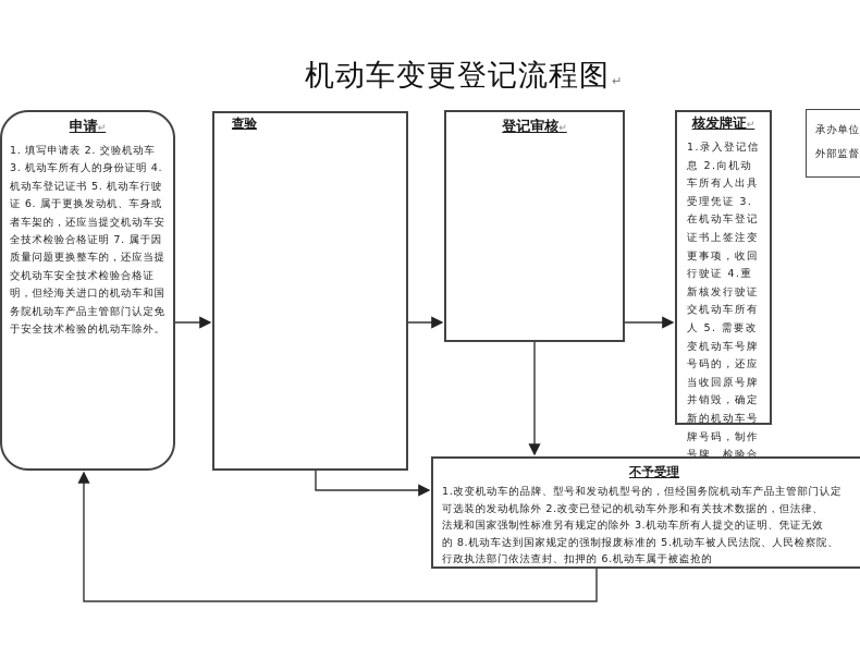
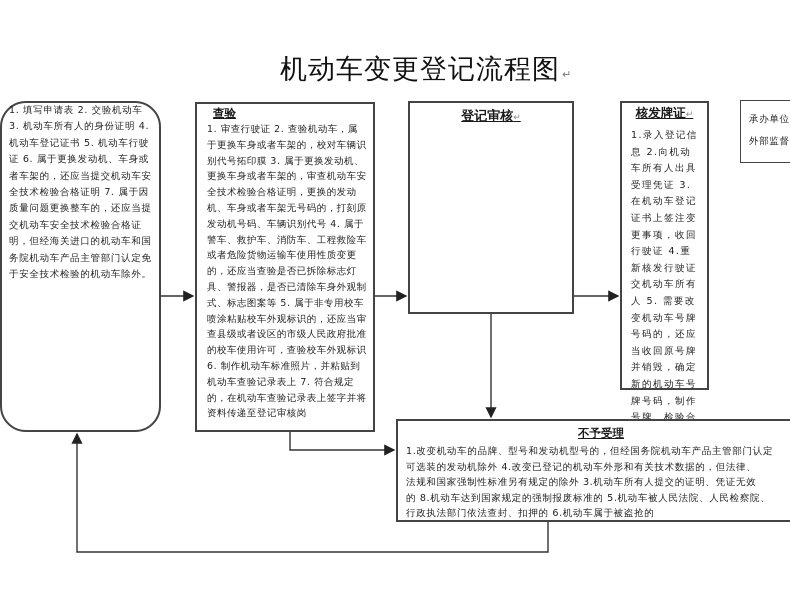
  机动车变更登记流程图 ↵
- 申请↵
  1. 填写申请表 2. 交验机动车 3. 机动车所有人的身份证明 4. 机动车登记证书 5. 机动车行驶证 6. 属于更换发动机、车身或者车架的，还应当提交机动车安全技术检验合格证明 7. 属于因质量问题更换整车的，还应当提交机动车安全技术检验合格证明，但经海关进口的机动车和国务院机动车产品主管部门认定免于安全技术检验的机动车除外。
  查验
+ 1. 审查行驶证 2. 查验机动车，属于更换车身或者车架的，校对车辆识别代号拓印膜 3. 属于更换发动机、更换车身或者车架的，审查机动车安全技术检验合格证明，更换的发动机、车身或者车架无号码的，打刻原发动机号码、车辆识别代号 4. 属于警车、救护车、消防车、工程救险车或者危险货物运输车使用性质变更的，还应当查验是否已拆除标志灯具、警报器，是否已清除车身外观制式、标志图案等 5. 属于非专用校车喷涂粘贴校车外观标识的，还应当审查县级或者设区的市级人民政府批准的校车使用许可，查验校车外观标识 6. 制作机动车标准照片，并粘贴到机动车查验记录表上 7. 符合规定的，在机动车查验记录表上签字并将资料传递至登记审核岗
  登记审核↵
  核发牌证↵
  1.录入登记信息 2.向机动车所有人出具受理凭证 3.在机动车登记证书上签注变更事项，收回行驶证 4.重新核发行驶证交机动车所有人 5. 需要改变机动车号牌号码的，还应当收回原号牌并销毁，确定新的机动车号牌号码，制作号牌、检验合
  承办单位
  外部监督
  不予受理
  1.改变机动车的品牌、型号和发动机型号的，但经国务院机动车产品主管部门认定
- 可选装的发动机除外 2.改变已登记的机动车外形和有关技术数据的，但法律、
+ 可选装的发动机除外 4.改变已登记的机动车外形和有关技术数据的，但法律、
  法规和国家强制性标准另有规定的除外 3.机动车所有人提交的证明、凭证无效
  的 8.机动车达到国家规定的强制报废标准的 5.机动车被人民法院、人民检察院、
  行政执法部门依法查封、扣押的 6.机动车属于被盗抢的
